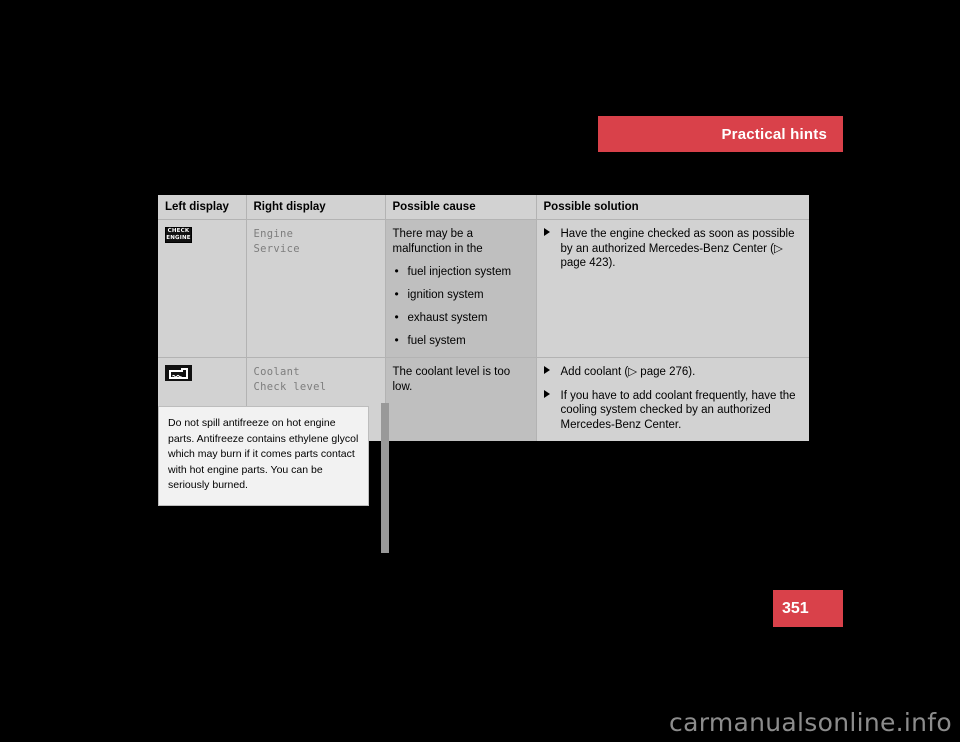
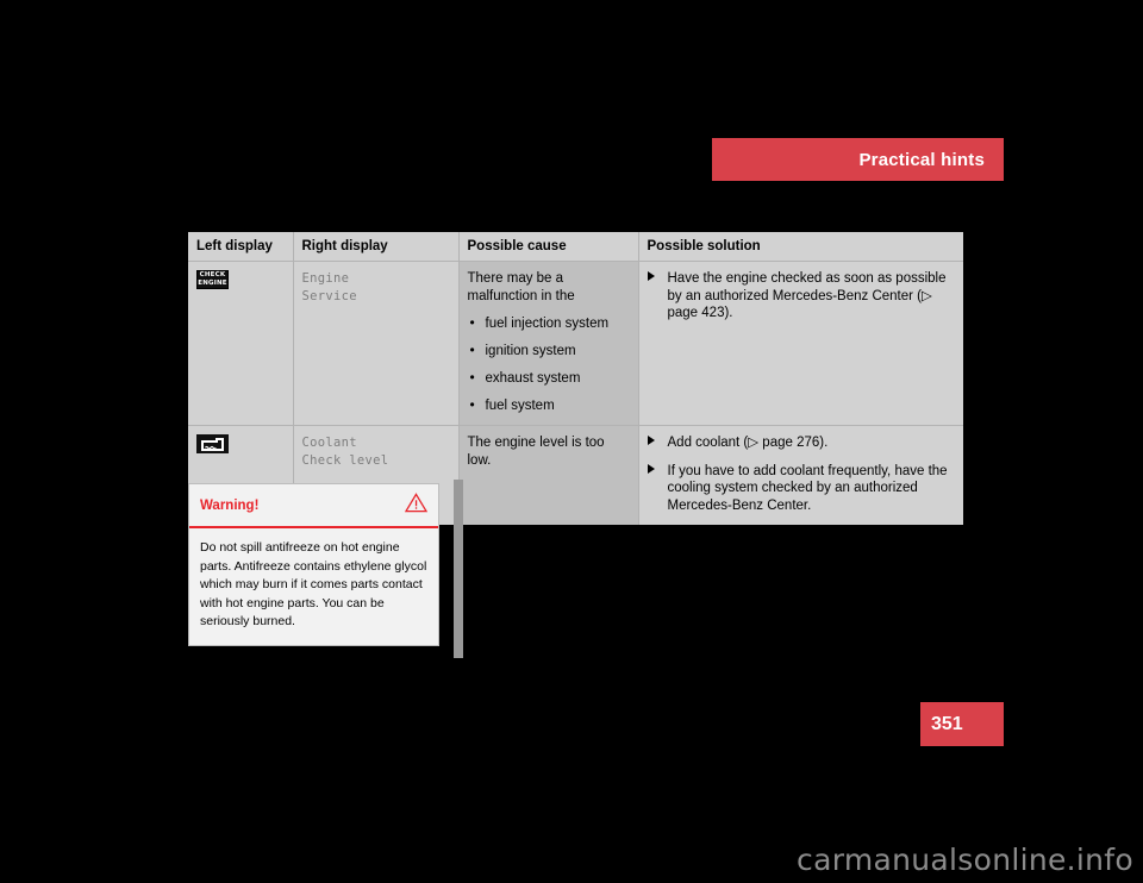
  Practical hints
  Left display	Right display	Possible cause	Possible solution
  	Engine Service	There may be a malfunction in the fuel injection system ignition system exhaust system fuel system	Have the engine checked as soon as possible by an authorized Mercedes-Benz Center (▷ page 423).
- 	Coolant Check level	The coolant level is too low.	Add coolant (▷ page 276). If you have to add coolant frequently, have the cooling system checked by an authorized Mercedes-Benz Center.
+ 	Coolant Check level	The engine level is too low.	Add coolant (▷ page 276). If you have to add coolant frequently, have the cooling system checked by an authorized Mercedes-Benz Center.
+ Warning!
  Do not spill antifreeze on hot engine parts. Antifreeze contains ethylene glycol which may burn if it comes parts contact with hot engine parts. You can be seriously burned.
  351
  carmanualsonline.info
